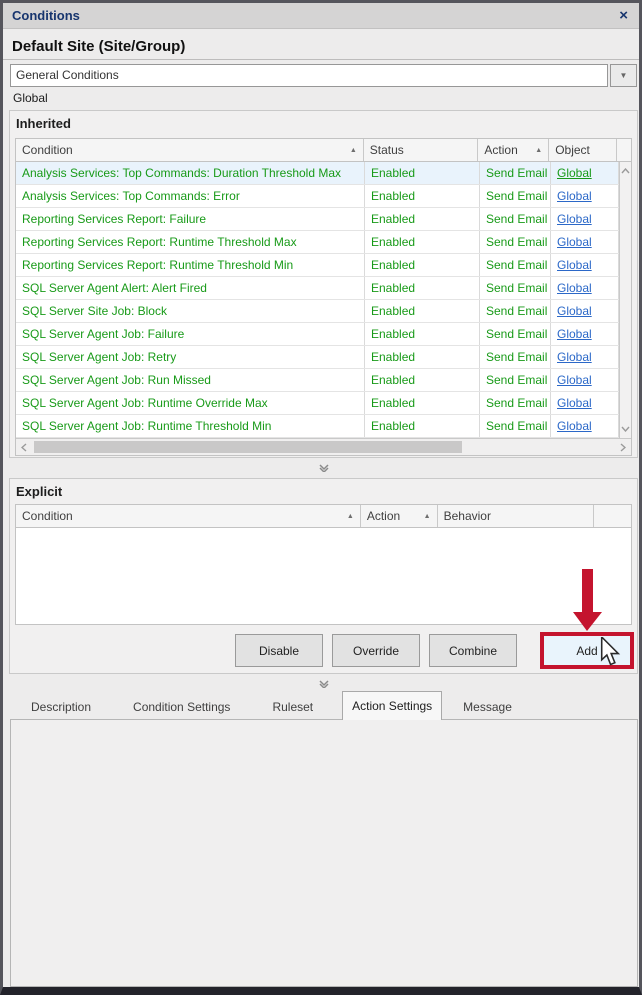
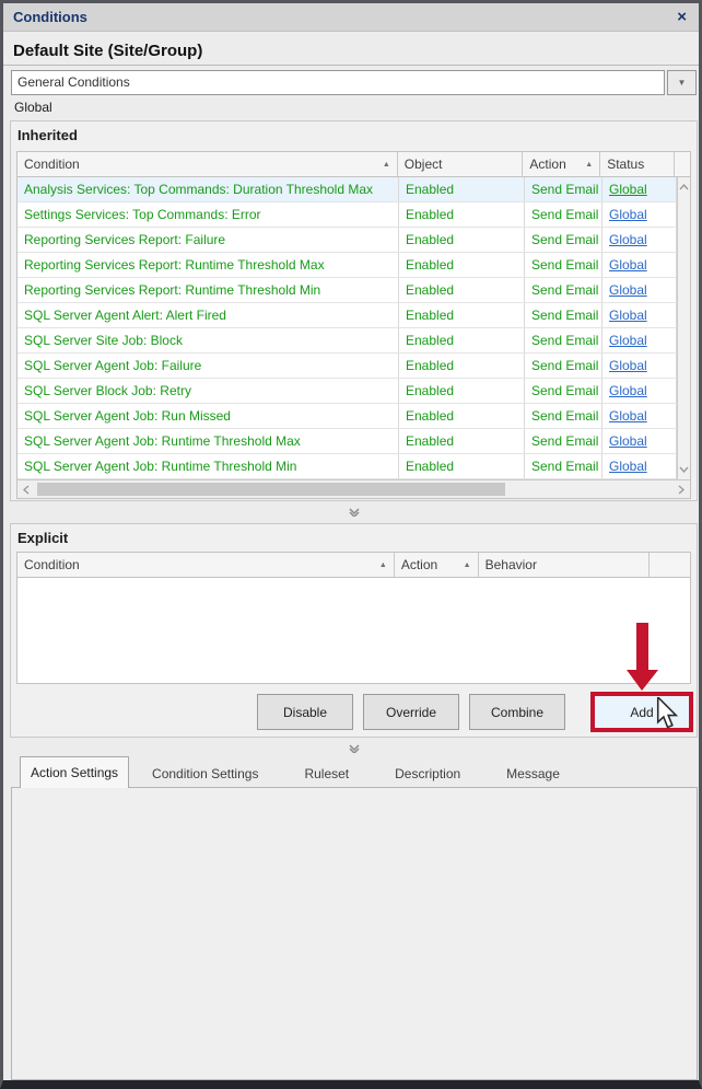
  Conditions
  ×
  Default Site (Site/Group)
  General Conditions
  ▼
  Global
  Inherited
  Condition
- Status
+ Object
  Action
- Object
+ Status
  Analysis Services: Top Commands: Duration Threshold Max
  Enabled
  Send Email
  Global
- Analysis Services: Top Commands: Error
+ Settings Services: Top Commands: Error
  Enabled
  Send Email
  Global
  Reporting Services Report: Failure
  Enabled
  Send Email
  Global
  Reporting Services Report: Runtime Threshold Max
  Enabled
  Send Email
  Global
  Reporting Services Report: Runtime Threshold Min
  Enabled
  Send Email
  Global
  SQL Server Agent Alert: Alert Fired
  Enabled
  Send Email
  Global
  SQL Server Site Job: Block
  Enabled
  Send Email
  Global
  SQL Server Agent Job: Failure
  Enabled
  Send Email
  Global
- SQL Server Agent Job: Retry
+ SQL Server Block Job: Retry
  Enabled
  Send Email
  Global
  SQL Server Agent Job: Run Missed
  Enabled
  Send Email
  Global
- SQL Server Agent Job: Runtime Override Max
+ SQL Server Agent Job: Runtime Threshold Max
  Enabled
  Send Email
  Global
  SQL Server Agent Job: Runtime Threshold Min
  Enabled
  Send Email
  Global
  Explicit
  Condition
  Action
  Behavior
  Disable
  Override
  Combine
  Add
- Description
+ Action Settings
  Condition Settings
  Ruleset
- Action Settings
+ Description
  Message
